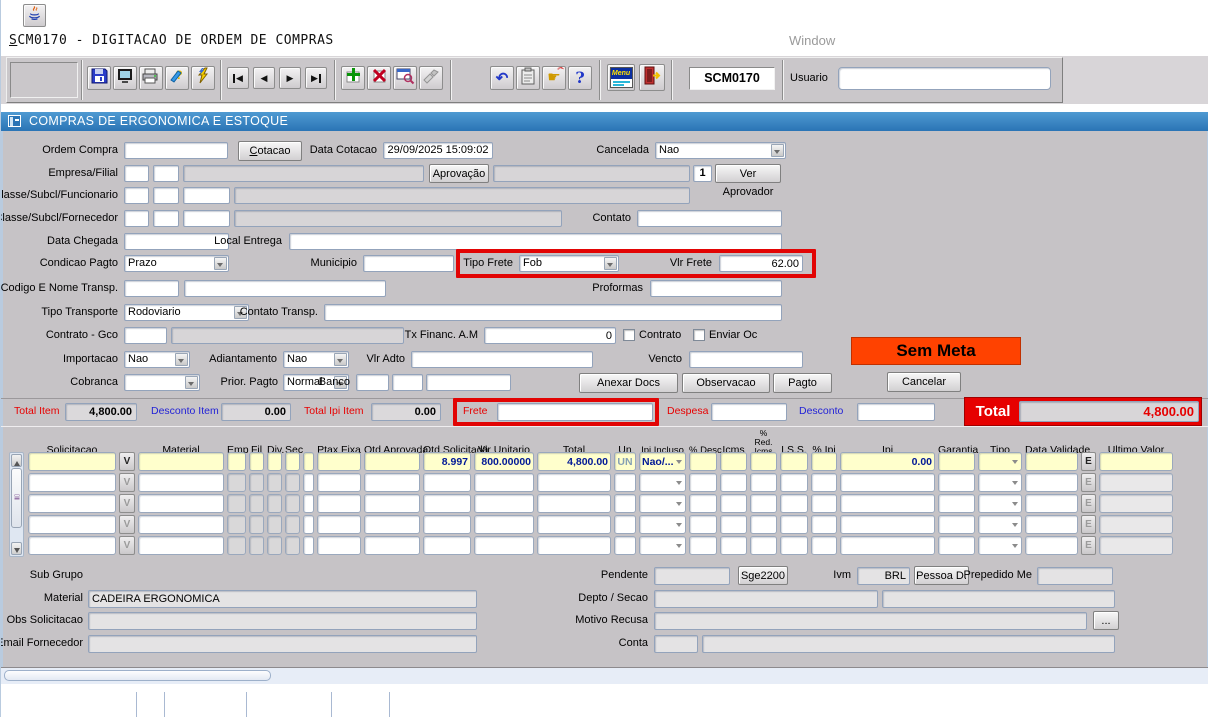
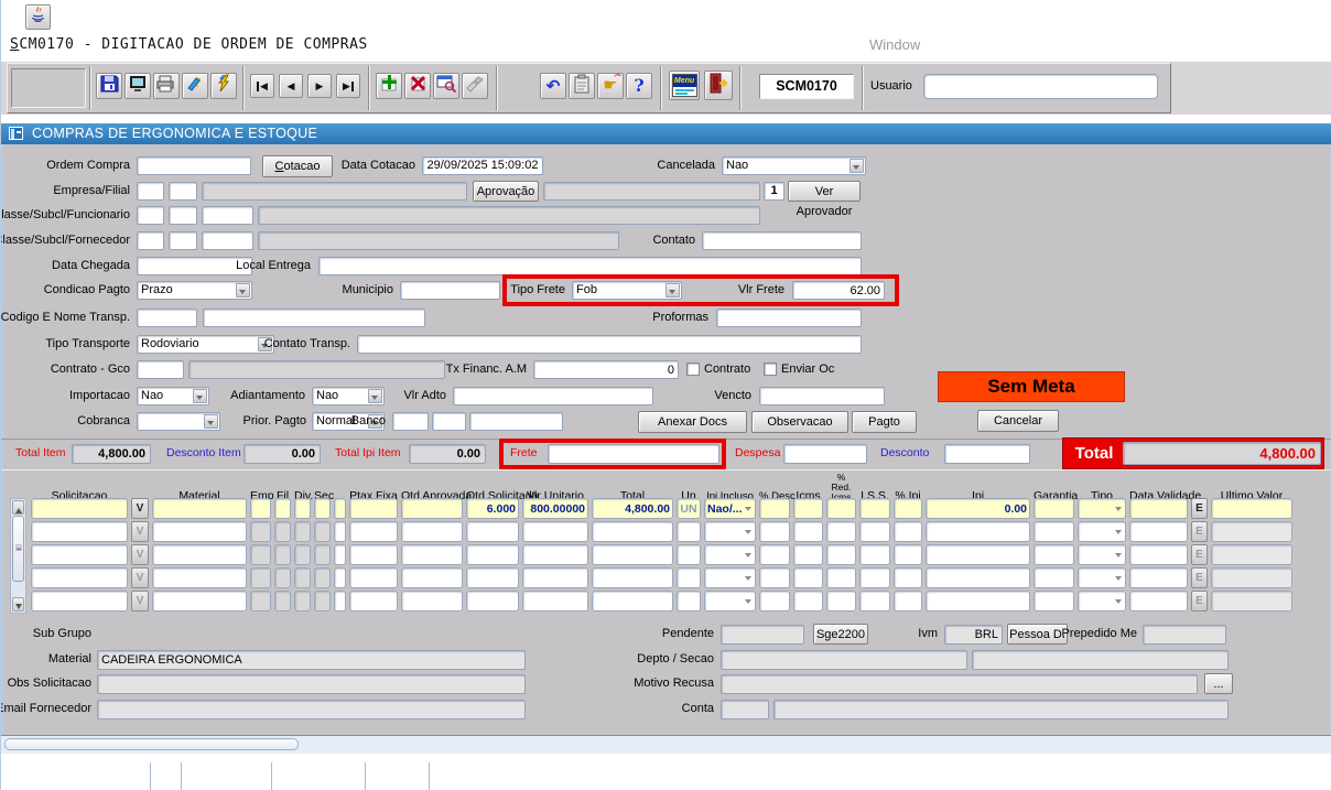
  SCM0170 - DIGITACAO DE ORDEM DE COMPRAS
  Window
  ◀
  ◀
  ▶
  ▶
  ↶
  ☛
  ✂
  ?
  SCM0170
  Usuario
  COMPRAS DE ERGONOMICA E ESTOQUE
  Ordem Compra
  Cotacao
  Data Cotacao
  29/09/2025 15:09:02
  Cancelada
  Nao
  Empresa/Filial
  Aprovação
  1
  Ver Aprovador
  lasse/Subcl/Funcionario
  lasse/Subcl/Fornecedor
  Contato
  Data Chegada
  Local Entrega
  Condicao Pagto
  Prazo
  Municipio
  Tipo Frete
  Fob
  Vlr Frete
  62.00
  Codigo E Nome Transp.
  Proformas
  Tipo Transporte
  Rodoviario
  Contato Transp.
  Contrato - Gco
  Tx Financ. A.M
  0
  Contrato
  Enviar Oc
  Importacao
  Nao
  Adiantamento
  Nao
  Vlr Adto
  Vencto
  Sem Meta
  Cobranca
  Prior. Pagto
  Normal
  Banco
  Anexar Docs
  Observacao
  Pagto
  Cancelar
  Total Item
  4,800.00
  Desconto Item
  0.00
  Total Ipi Item
  0.00
  Frete
  Despesa
  Desconto
  Total
  4,800.00
  Solicitacao
  Material
  Emp
  Fil
  Div.
  Sec
  Ptax Fixa
  Qtd Aprovad
  Qtd Solicit
  Vlr Unitario
  Total
  Un
  Ipi Incluso
  % Des
  Icms
  % Red. Icms
  I.S.S.
  % Ipi
  Ipi
  Garantia
  Tipo
  Data Validade
  Ultimo Valor
  V
- 8.997
+ 6.000
  800.00000
  4,800.00
  UN
  Nao/...
  0.00
  E
  V
  E
  V
  E
  V
  E
  V
  E
  Sub Grupo
  Material
  CADEIRA ERGONOMICA
  Obs Solicitacao
  mail Fornecedor
  Pendente
  Sge2200
  Ivm
  BRL
  Pessoa D.
  Prepedido Me
  Depto / Secao
  Motivo Recusa
  ...
  Conta
